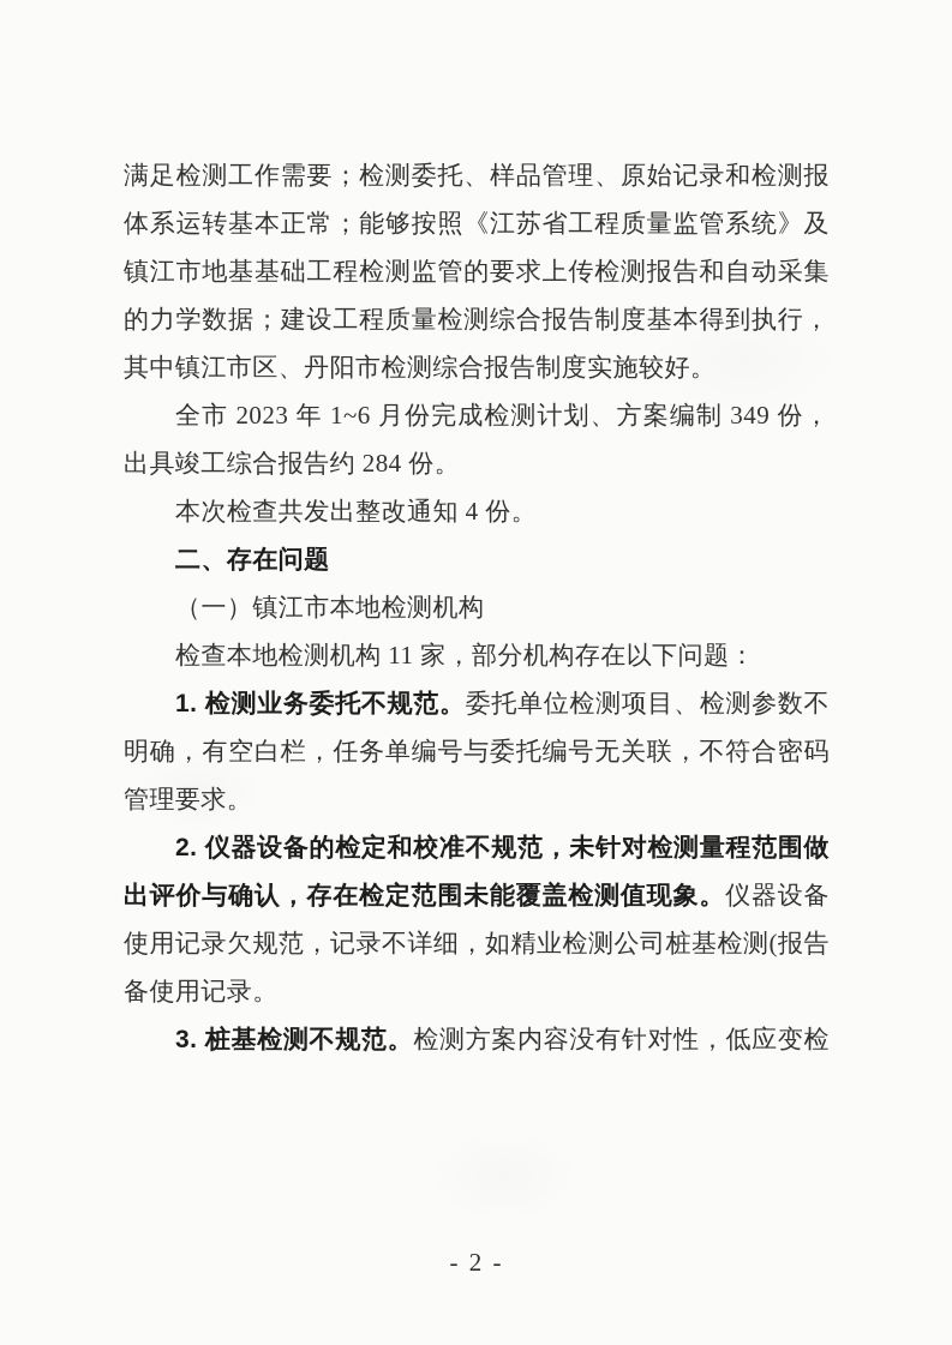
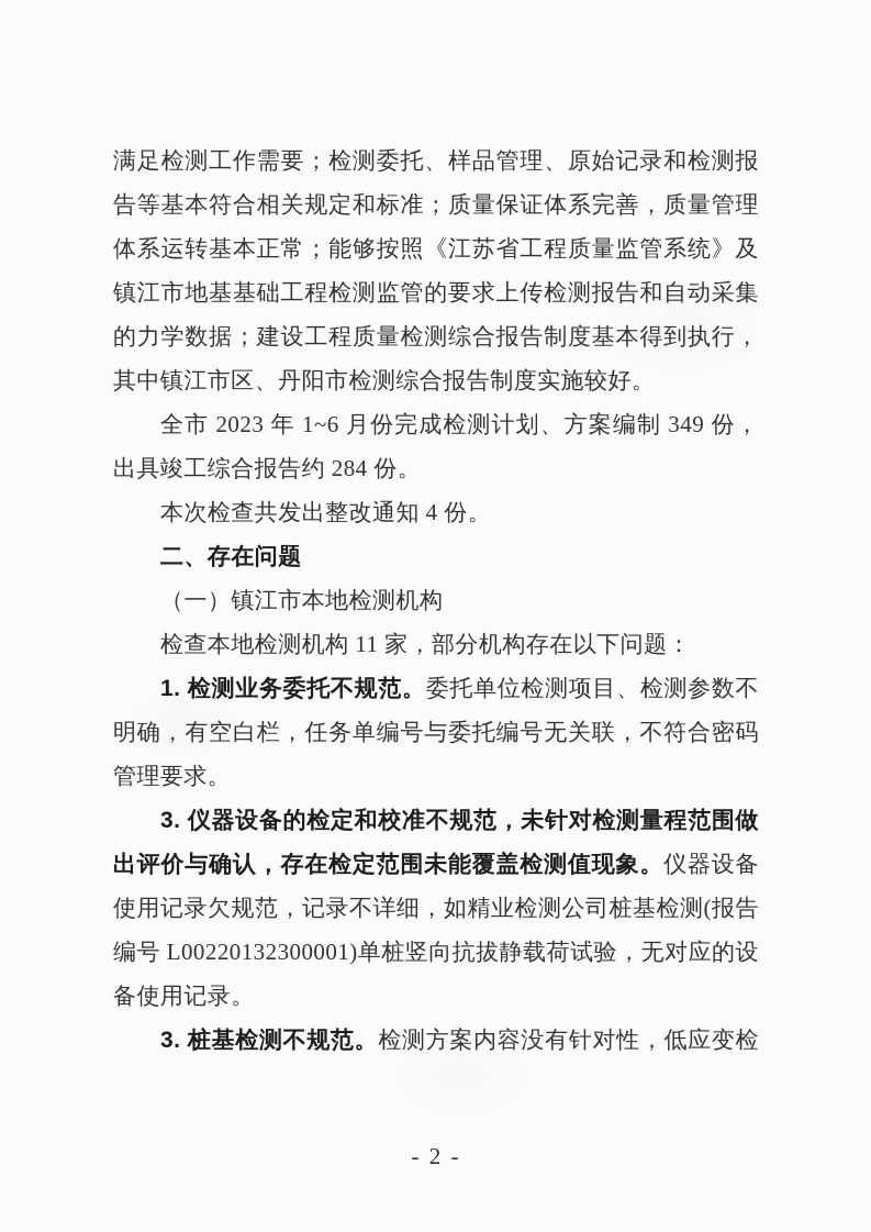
  满足检测工作需要；检测委托、样品管理、原始记录和检测报
+ 告等基本符合相关规定和标准；质量保证体系完善，质量管理
  体系运转基本正常；能够按照《江苏省工程质量监管系统》及
  镇江市地基基础工程检测监管的要求上传检测报告和自动采集
  的力学数据；建设工程质量检测综合报告制度基本得到执行，
  其中镇江市区、丹阳市检测综合报告制度实施较好。
  全市 2023 年 1~6 月份完成检测计划、方案编制 349 份，
  出具竣工综合报告约 284 份。
  本次检查共发出整改通知 4 份。
  二、存在问题
  （一）镇江市本地检测机构
  检查本地检测机构 11 家，部分机构存在以下问题：
  1. 检测业务委托不规范。委托单位检测项目、检测参数不
  明确，有空白栏，任务单编号与委托编号无关联，不符合密码
  管理要求。
- 2. 仪器设备的检定和校准不规范，未针对检测量程范围做
+ 3. 仪器设备的检定和校准不规范，未针对检测量程范围做
  出评价与确认，存在检定范围未能覆盖检测值现象。仪器设备
  使用记录欠规范，记录不详细，如精业检测公司桩基检测(报告
+ 编号 L00220132300001)单桩竖向抗拔静载荷试验，无对应的设
  备使用记录。
  3. 桩基检测不规范。检测方案内容没有针对性，低应变检
  - 2 -
